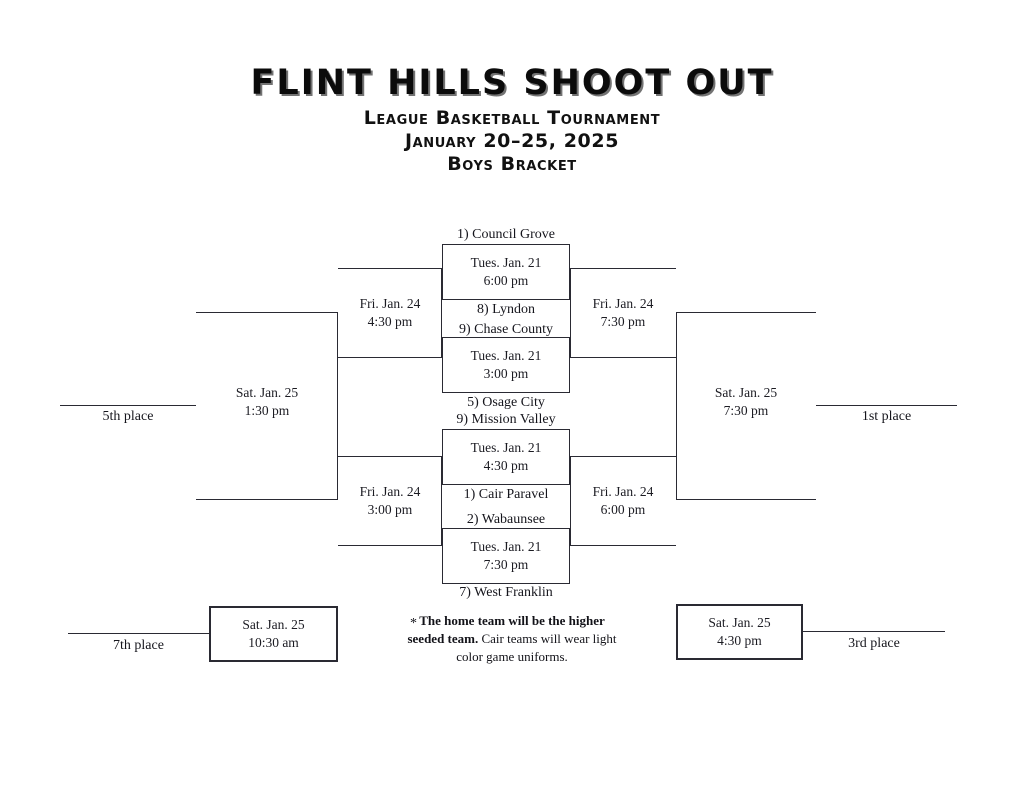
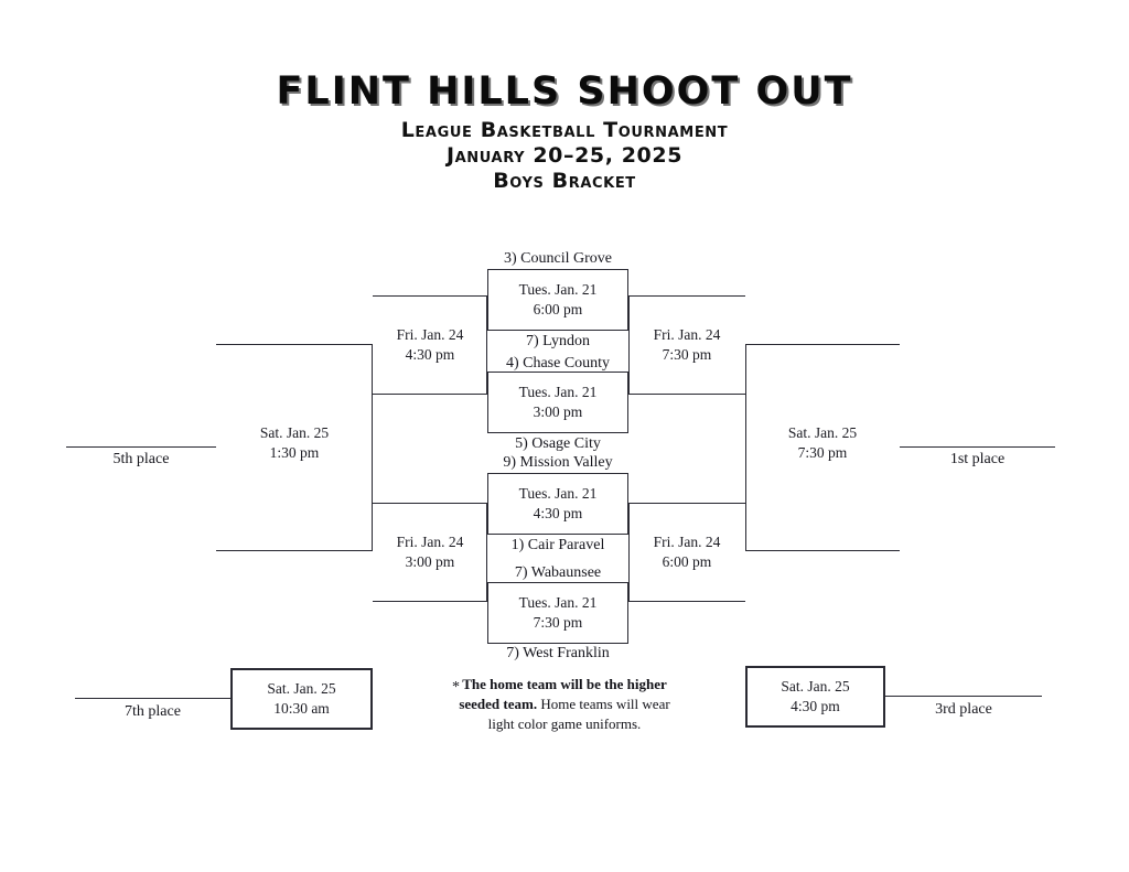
  FLINT HILLS SHOOT OUT
  League Basketball Tournament
  January 20–25, 2025
  Boys Bracket
- 1) Council Grove
+ 3) Council Grove
- 8) Lyndon
+ 7) Lyndon
- 9) Chase County
+ 4) Chase County
  5) Osage City
  9) Mission Valley
  1) Cair Paravel
- 2) Wabaunsee
+ 7) Wabaunsee
  7) West Franklin
  Tues. Jan. 21
  6:00 pm
  Tues. Jan. 21
  3:00 pm
  Tues. Jan. 21
  4:30 pm
  Tues. Jan. 21
  7:30 pm
  Fri. Jan. 24
  7:30 pm
  Fri. Jan. 24
  6:00 pm
  Fri. Jan. 24
  4:30 pm
  Fri. Jan. 24
  3:00 pm
  Sat. Jan. 25
  7:30 pm
  1st place
  Sat. Jan. 25
  1:30 pm
  5th place
  Sat. Jan. 25
  10:30 am
  7th place
  Sat. Jan. 25
  4:30 pm
  3rd place
  *
- The home team will be the higher seeded team. Cair teams will wear light color game uniforms.
+ The home team will be the higher seeded team. Home teams will wear light color game uniforms.
